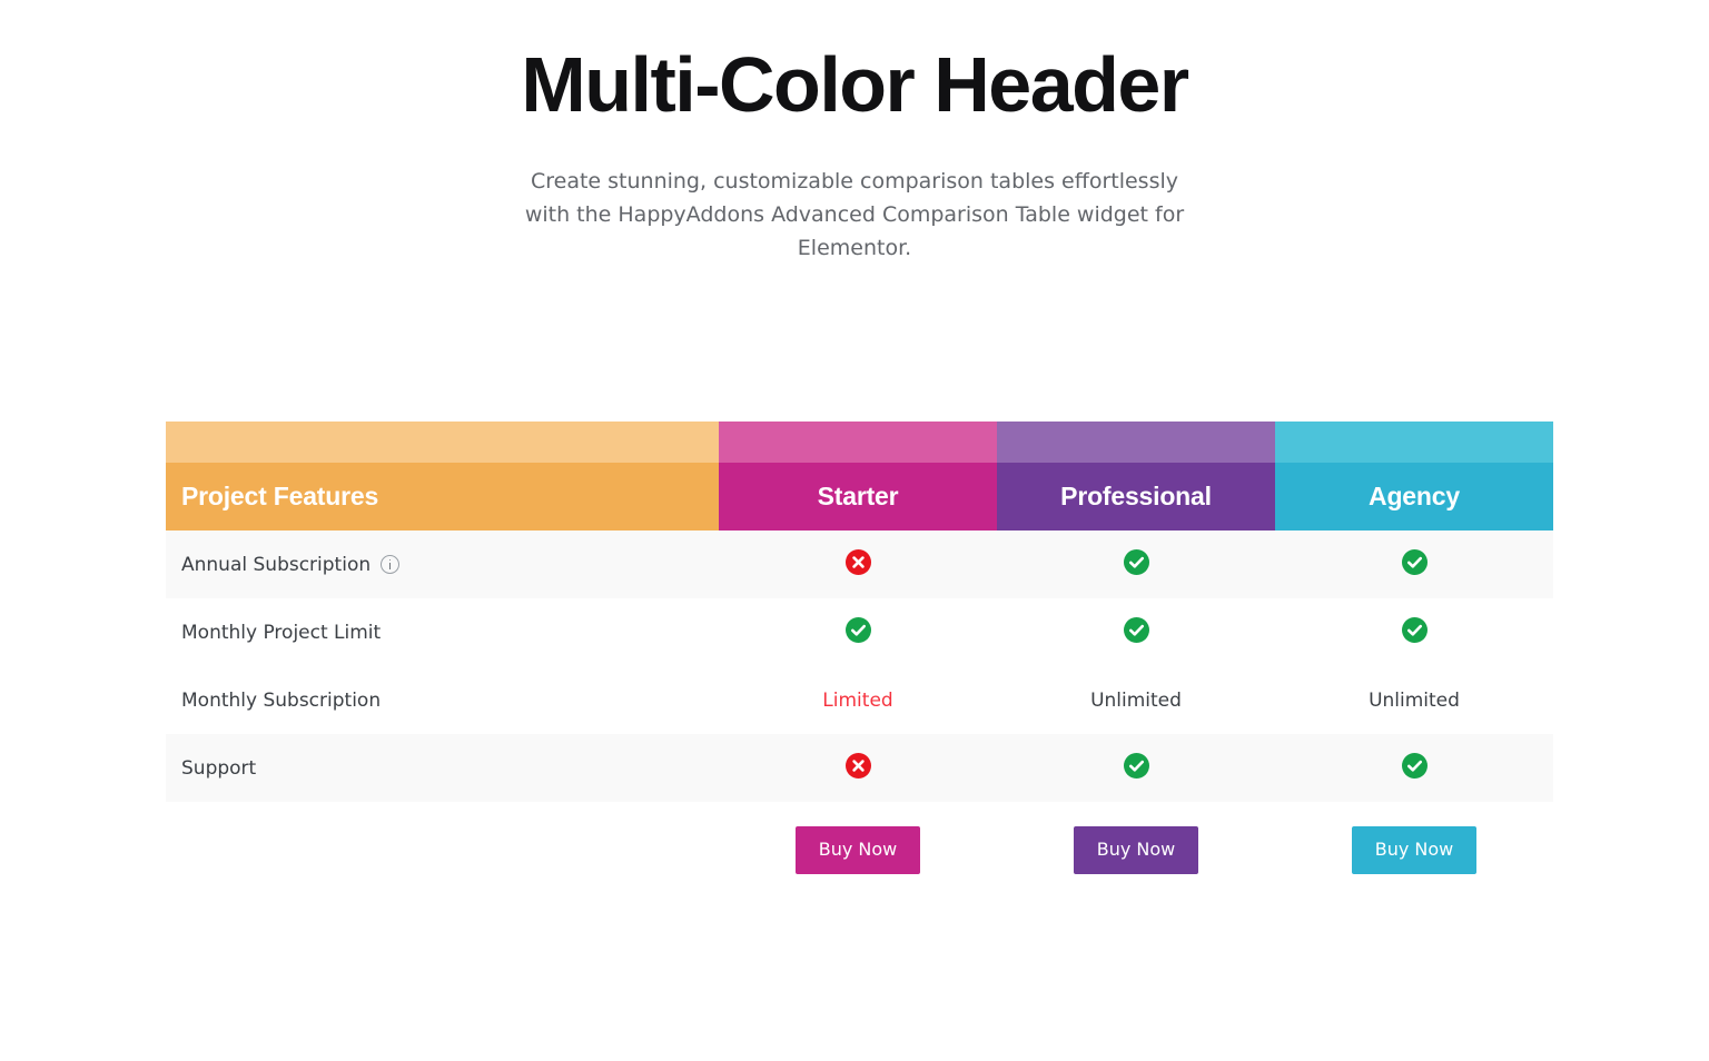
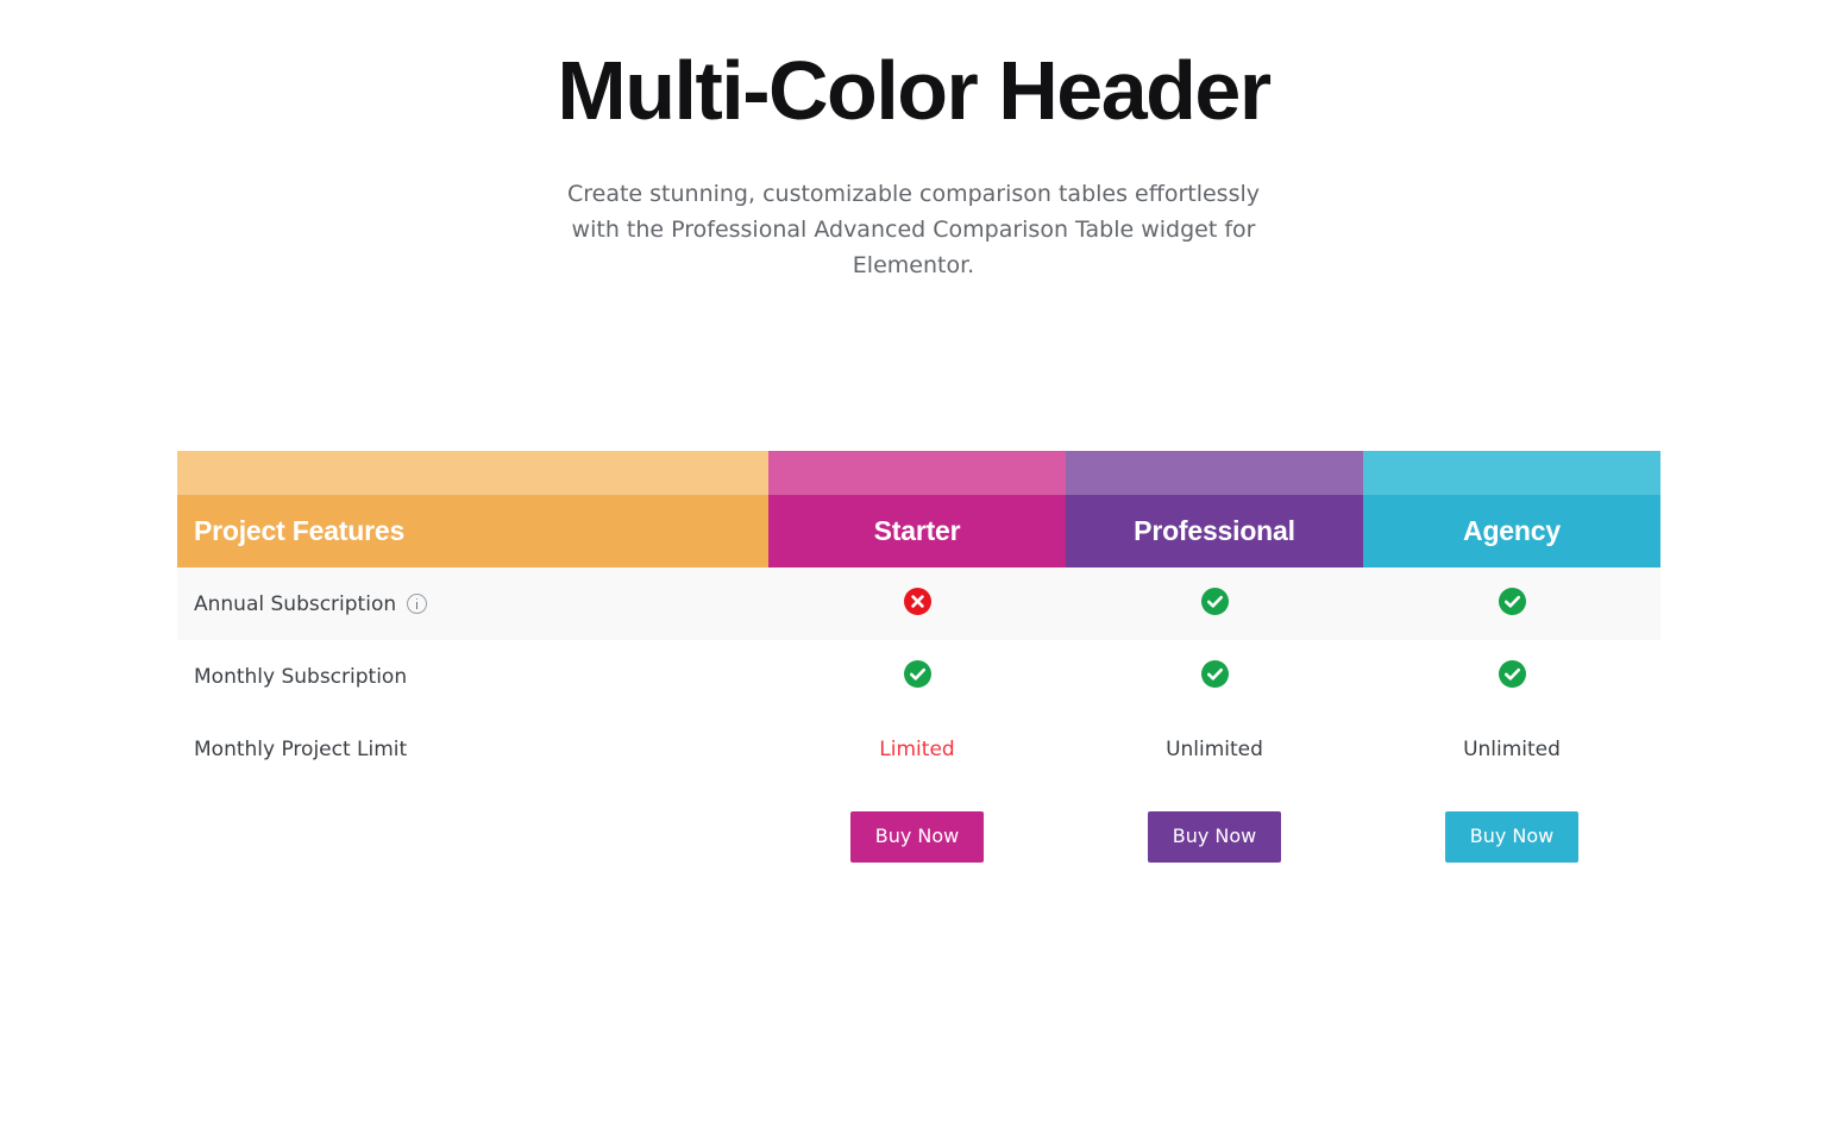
  Multi-Color Header
- Create stunning, customizable comparison tables effortlessly with the HappyAddons Advanced Comparison Table widget for Elementor.
+ Create stunning, customizable comparison tables effortlessly with the Professional Advanced Comparison Table widget for Elementor.
  Project Features	Starter	Professional	Agency
  Annual Subscription
- Monthly Project Limit
+ Monthly Subscription
- Monthly Subscription	Limited	Unlimited	Unlimited
+ Monthly Project Limit	Limited	Unlimited	Unlimited
- Support
  	Buy Now	Buy Now	Buy Now
